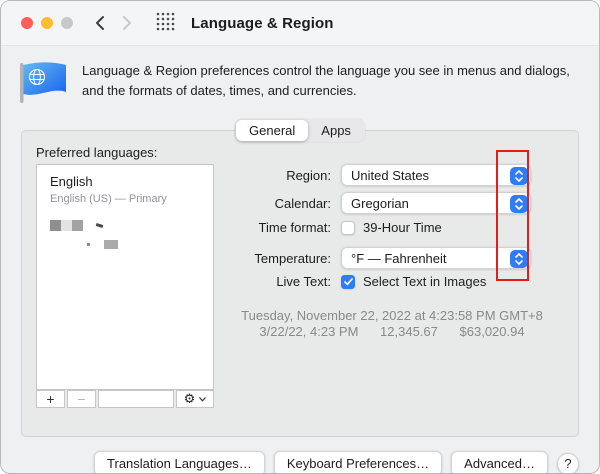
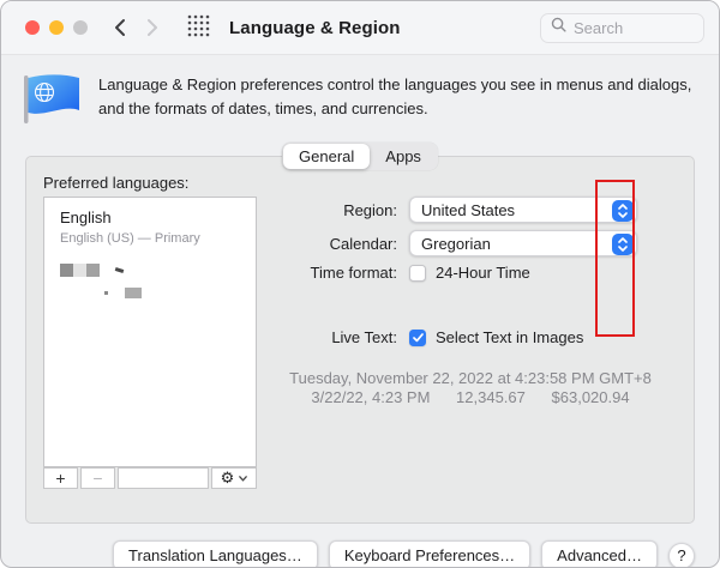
  Language & Region
+ Search
- Language & Region preferences control the language you see in menus and dialogs, and the formats of dates, times, and currencies.
+ Language & Region preferences control the languages you see in menus and dialogs, and the formats of dates, times, and currencies.
  General
  Apps
  Preferred languages:
  English
  English (US) — Primary
  +
  −
  ⚙
  Region:
  United States
  Calendar:
  Gregorian
  Time format:
- 39-Hour Time
+ 24-Hour Time
- Temperature:
- °F — Fahrenheit
  Live Text:
  Select Text in Images
  Tuesday, November 22, 2022 at 4:23:58 PM GMT+8
  3/22/22, 4:23 PM 12,345.67 $63,020.94
  Translation Languages…
  Keyboard Preferences…
  Advanced…
  ?
